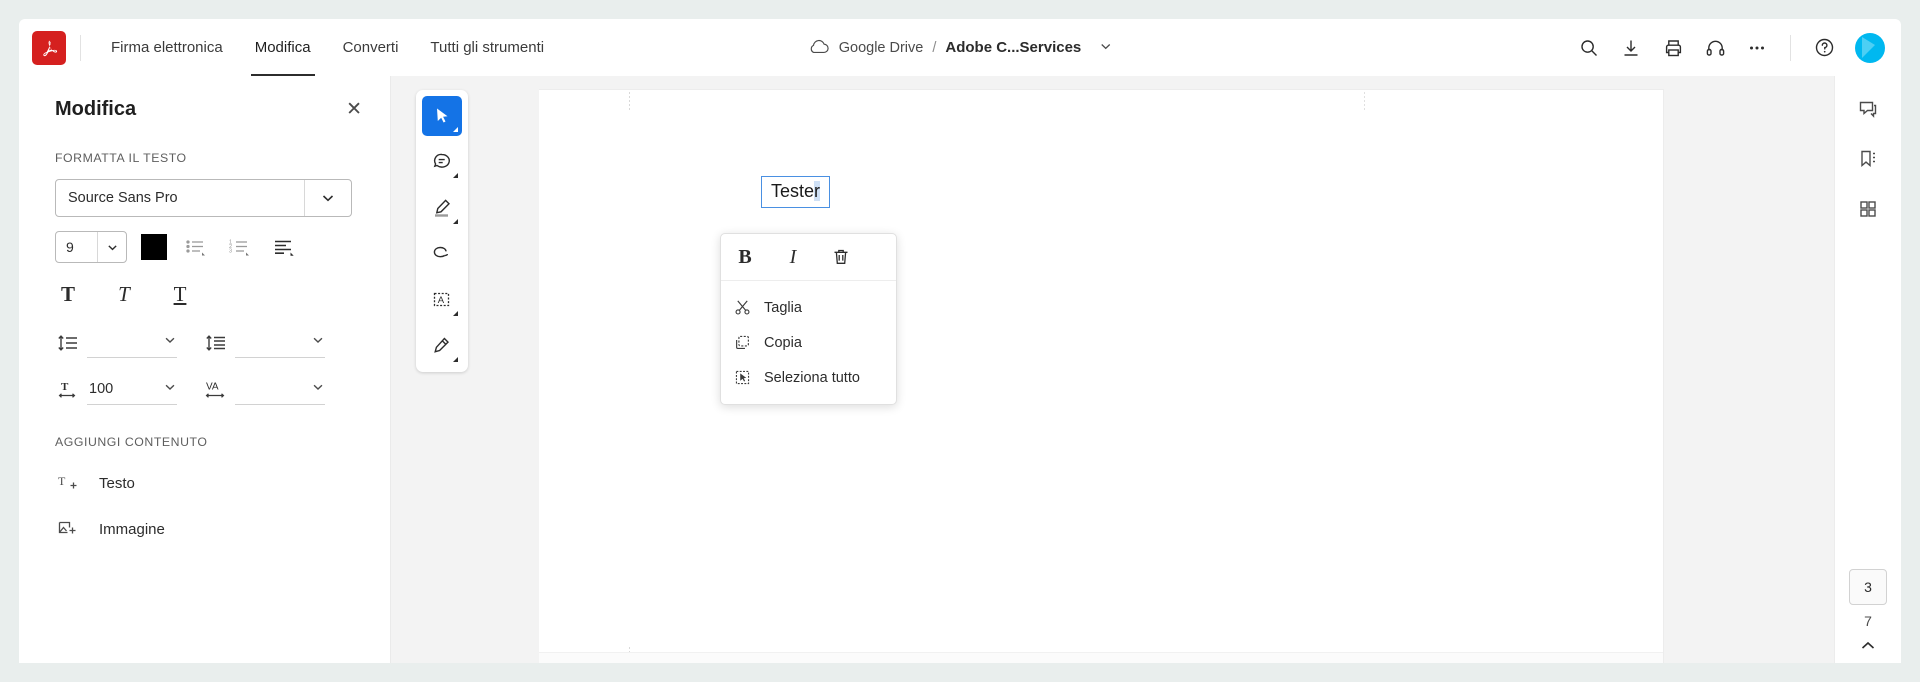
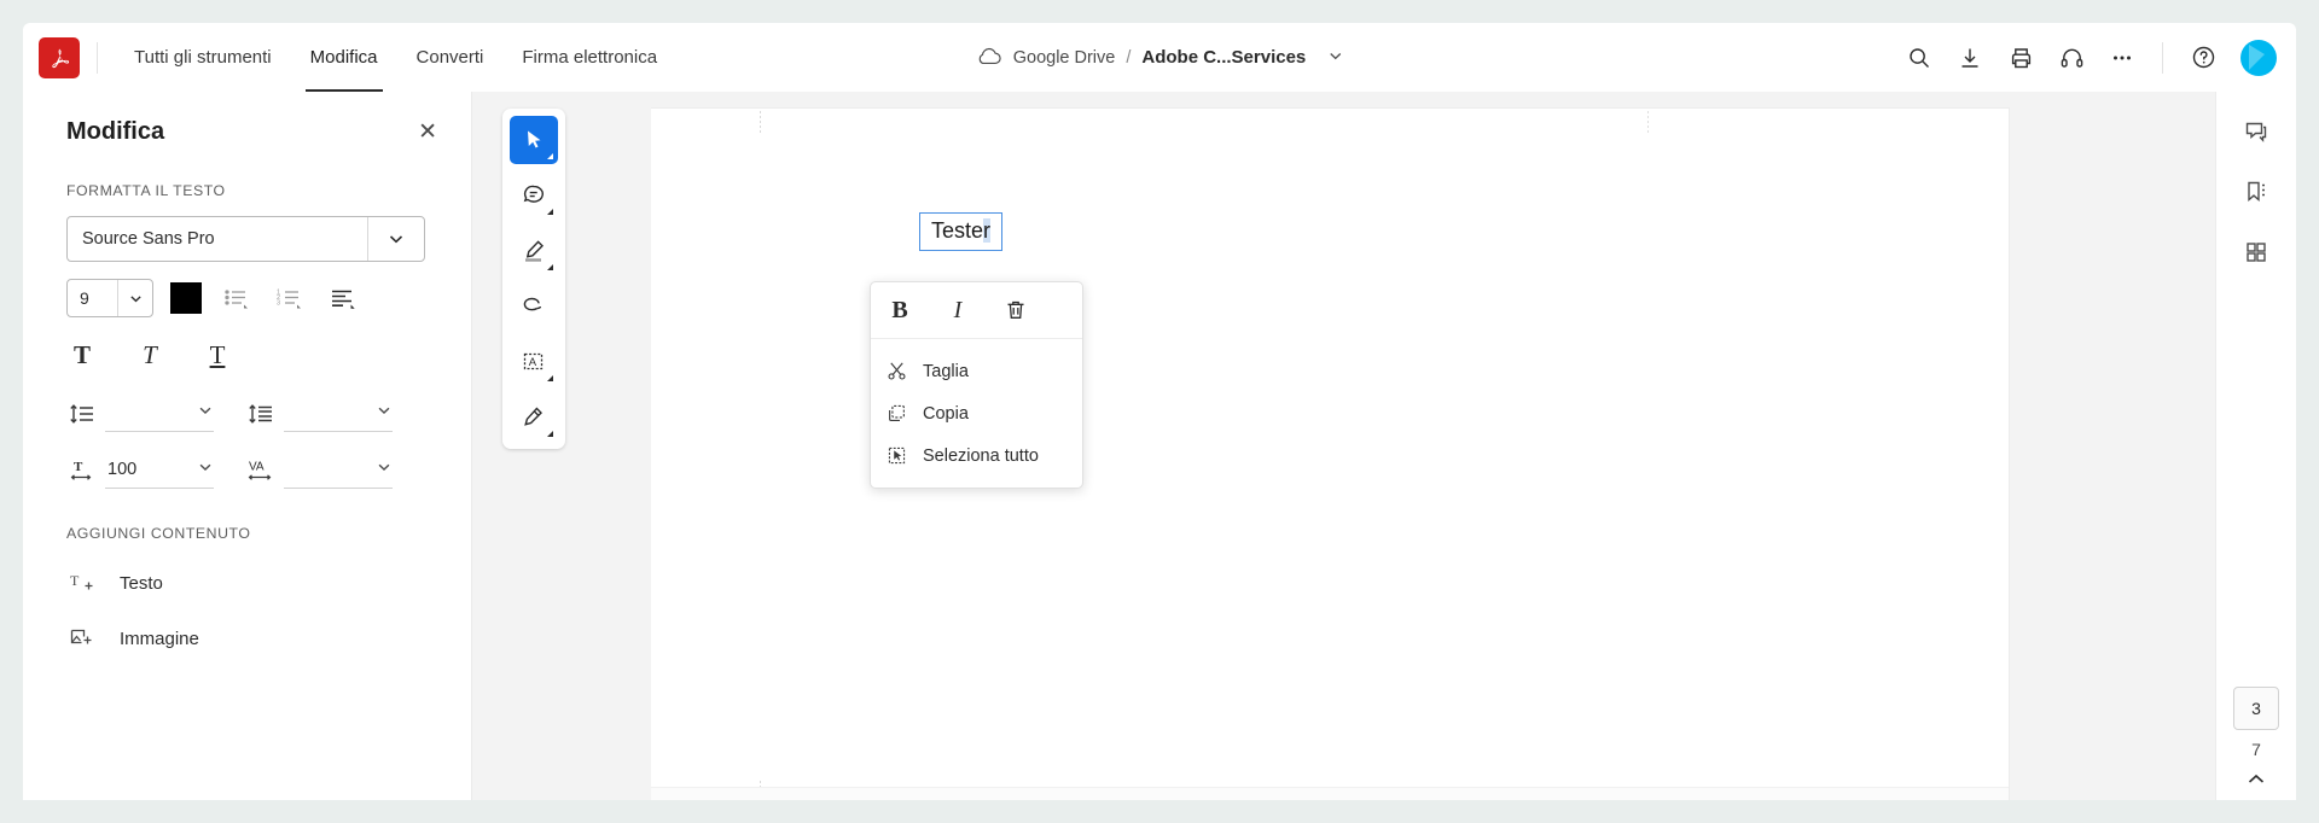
- Firma elettronica
+ Tutti gli strumenti
  Modifica
  Converti
- Tutti gli strumenti
+ Firma elettronica
  Google Drive
  /
  Adobe C...Services
  Modifica
  ✕
  FORMATTA IL TESTO
  Source Sans Pro
  9
  T
  T
  T
  T
  100
  VA
  AGGIUNGI CONTENUTO
  T
  Testo
  Immagine
  A
  Tester
  B
  I
  Taglia
  Copia
  Seleziona tutto
  3
  7
